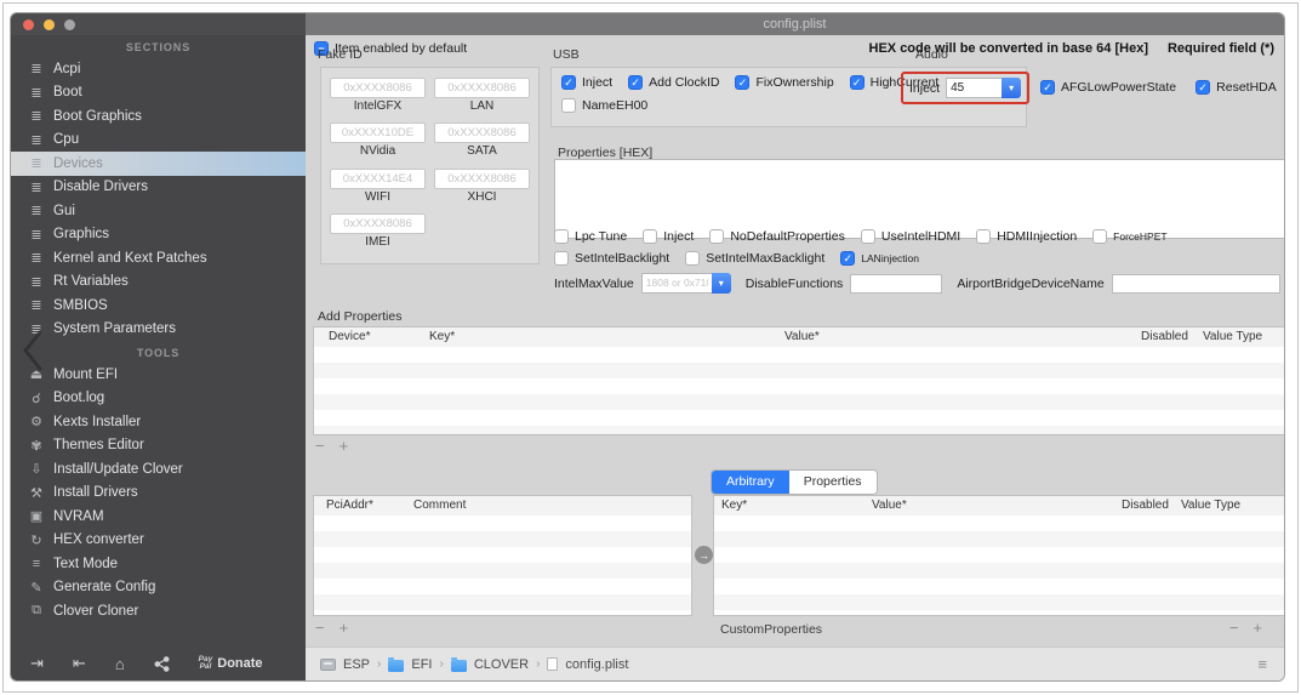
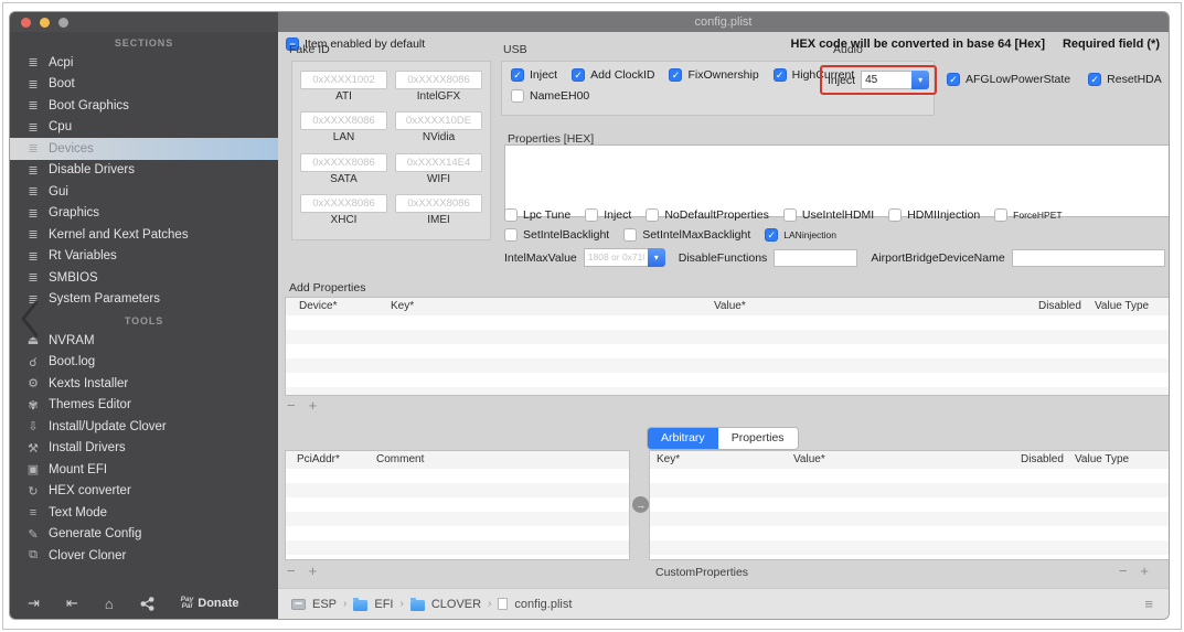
  config.plist
  SECTIONS
  ≣
  Acpi
  ≣
  Boot
  ≣
  Boot Graphics
  ≣
  Cpu
  ≣
  Devices
  ≣
  Disable Drivers
  ≣
  Gui
  ≣
  Graphics
  ≣
  Kernel and Kext Patches
  ≣
  Rt Variables
  ≣
  SMBIOS
  ≣
  System Parameters
  TOOLS
  ⏏
- Mount EFI
+ NVRAM
  ☌
  Boot.log
  ⚙
  Kexts Installer
  ✾
  Themes Editor
  ⇩
  Install/Update Clover
  ⚒
  Install Drivers
  ▣
- NVRAM
+ Mount EFI
  ↻
  HEX converter
  ≡
  Text Mode
  ✎
  Generate Config
  ⧉
  Clover Cloner
  ⇥
  ⇤
  ⌂
  Donate
  Item enabled by default
  HEX code will be converted in base 64 [Hex]
  Required field (*)
  Fake ID
+ 0xXXXX1002
+ ATI
  0xXXXX8086
  IntelGFX
  0xXXXX8086
  LAN
  0xXXXX10DE
  NVidia
  0xXXXX8086
  SATA
  0xXXXX14E4
  WIFI
  0xXXXX8086
  XHCI
  0xXXXX8086
  IMEI
  USB
  Inject
  Add ClockID
  FixOwnership
  HighCurrent
  NameEH00
  Audio
  Inject
  45
  ▾
  AFGLowPowerState
  ResetHDA
  Properties [HEX]
  Lpc Tune
  Inject
  NoDefaultProperties
  UseIntelHDMI
  HDMIInjection
  ForceHPET
  SetIntelBacklight
  SetIntelMaxBacklight
  LANinjection
  IntelMaxValue
  1808 or 0x71
  ▾
  DisableFunctions
  AirportBridgeDeviceName
  Add Properties
  Device*
  Key*
  Value*
  Disabled
  Value Type
  −
  +
  Arbitrary
  Properties
  PciAddr*
  Comment
  →
  Key*
  Value*
  Disabled
  Value Type
  −
  +
  CustomProperties
  −
  +
  ESP
  ›
  EFI
  ›
  CLOVER
  ›
  config.plist
  ≡
